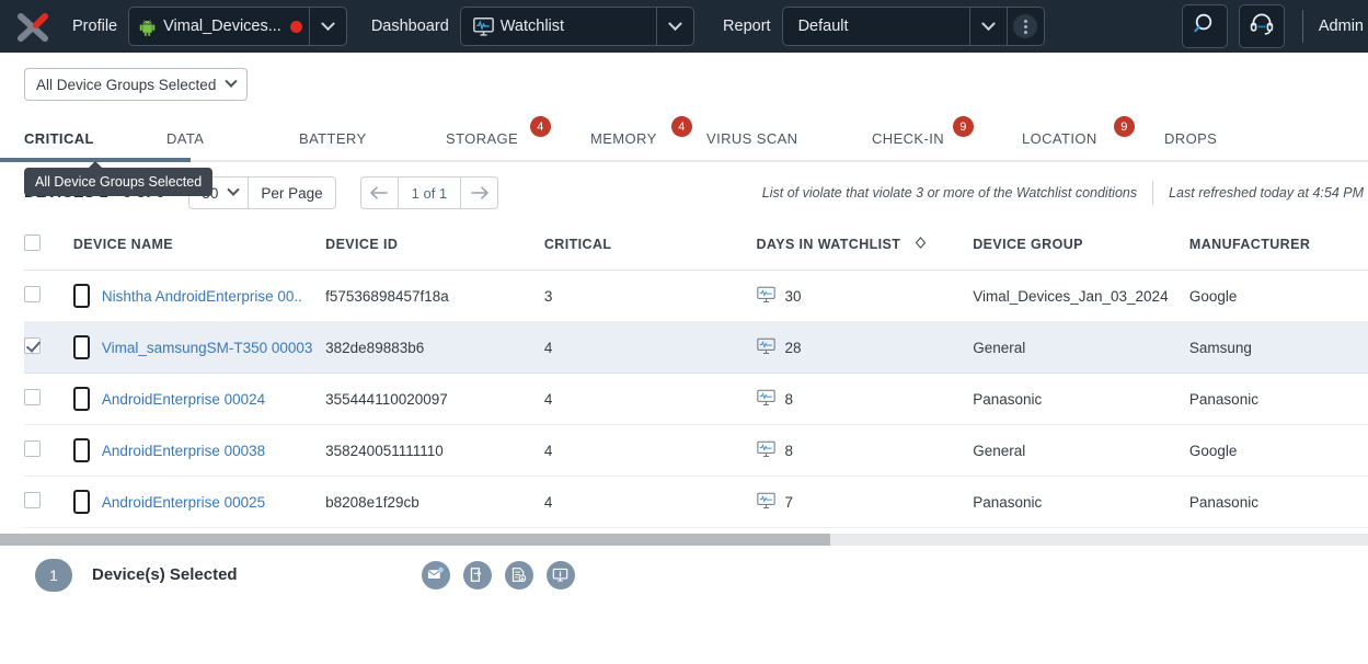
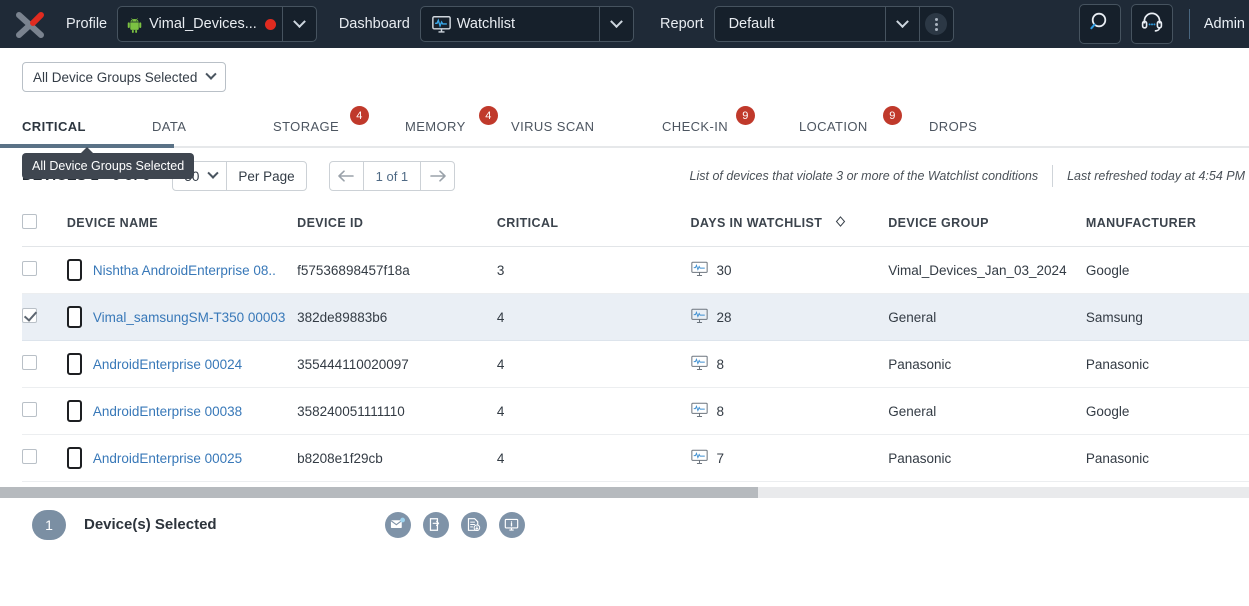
  Profile
  Vimal_Devices...
  Dashboard
  Watchlist
  Report
  Default
  Admin
  All Device Groups Selected
  All Device Groups Selected
  CRITICAL
  DATA
- BATTERY
  STORAGE
  4
  MEMORY
  4
  VIRUS SCAN
  CHECK-IN
  9
  LOCATION
  9
  DROPS
  Per Page
  1 of 1
- List of violate that violate 3 or more of the Watchlist conditions
+ List of devices that violate 3 or more of the Watchlist conditions
  Last refreshed today at 4:54 PM
  	DEVICE NAME	DEVICE ID	CRITICAL	DAYS IN WATCHLIST	DEVICE GROUP	MANUFACTURER
- 	Nishtha AndroidEnterprise 00..	f57536898457f18a	3	30	Vimal_Devices_Jan_03_2024	Google
+ 	Nishtha AndroidEnterprise 08..	f57536898457f18a	3	30	Vimal_Devices_Jan_03_2024	Google
  	Vimal_samsungSM-T350 00003	382de89883b6	4	28	General	Samsung
  	AndroidEnterprise 00024	355444110020097	4	8	Panasonic	Panasonic
  	AndroidEnterprise 00038	358240051111110	4	8	General	Google
  	AndroidEnterprise 00025	b8208e1f29cb	4	7	Panasonic	Panasonic
  1
  Device(s) Selected
